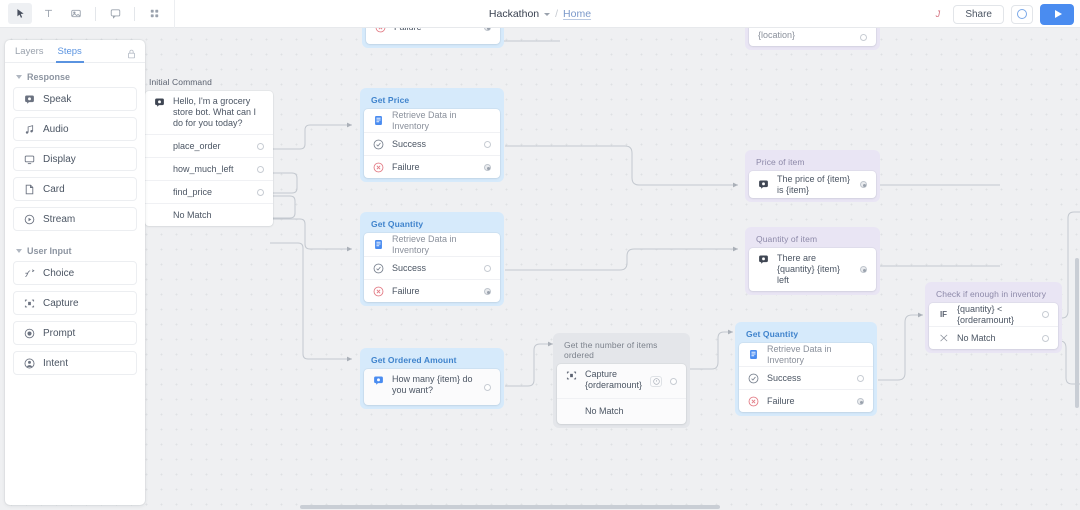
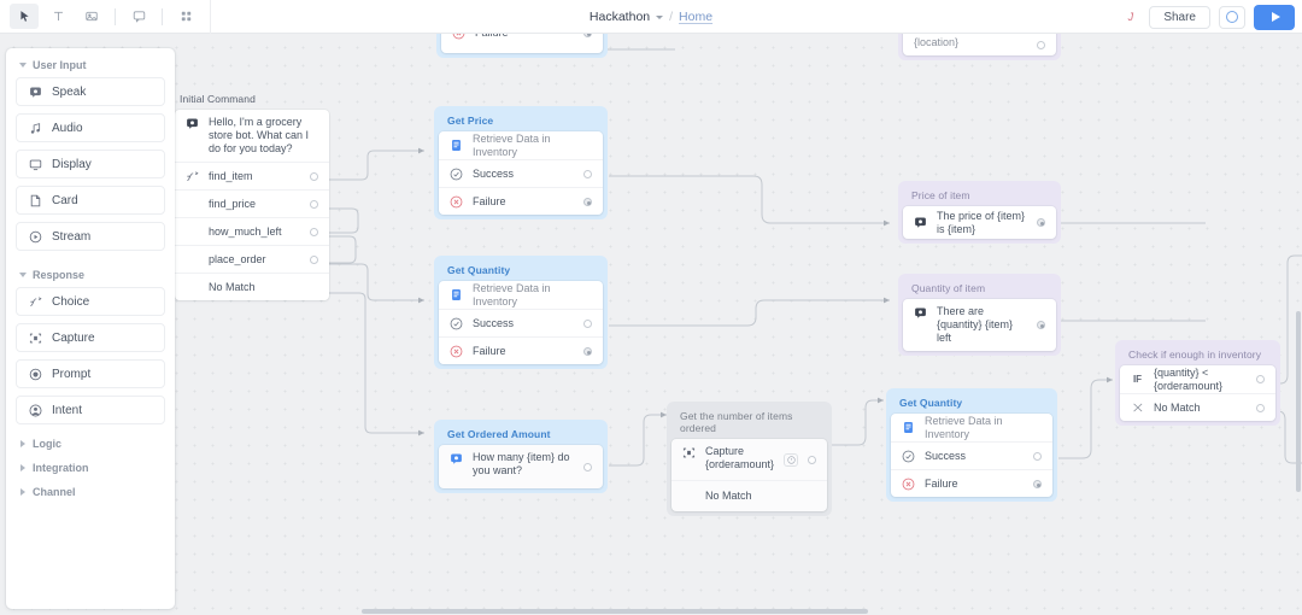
  {location}
  Initial Command
  Hello, I'm a grocery store bot. What can I do for you today?
+ find_item
- place_order
+ find_price
  how_much_left
- find_price
+ place_order
  No Match
  Get Price
  Retrieve Data in Inventory
  Success
  Failure
  Get Quantity
  Retrieve Data in Inventory
  Success
  Failure
  Get Ordered Amount
  How many {item} do you want?
  Get the number of items ordered
  Capture
  {orderamount}
  No Match
  Get Quantity
  Retrieve Data in Inventory
  Success
  Failure
  Price of item
  The price of {item} is {item}
  Quantity of item
  There are {quantity} {item} left
  Check if enough in inventory
  IF
  {quantity} < {orderamount}
  No Match
- Layers
- Steps
- Response
+ User Input
  Speak
  Audio
  Display
  Card
  Stream
- User Input
+ Response
  Choice
  Capture
  Prompt
  Intent
+ Logic
+ Integration
+ Channel
  Hackathon
  /
  Home
  J
  Share
